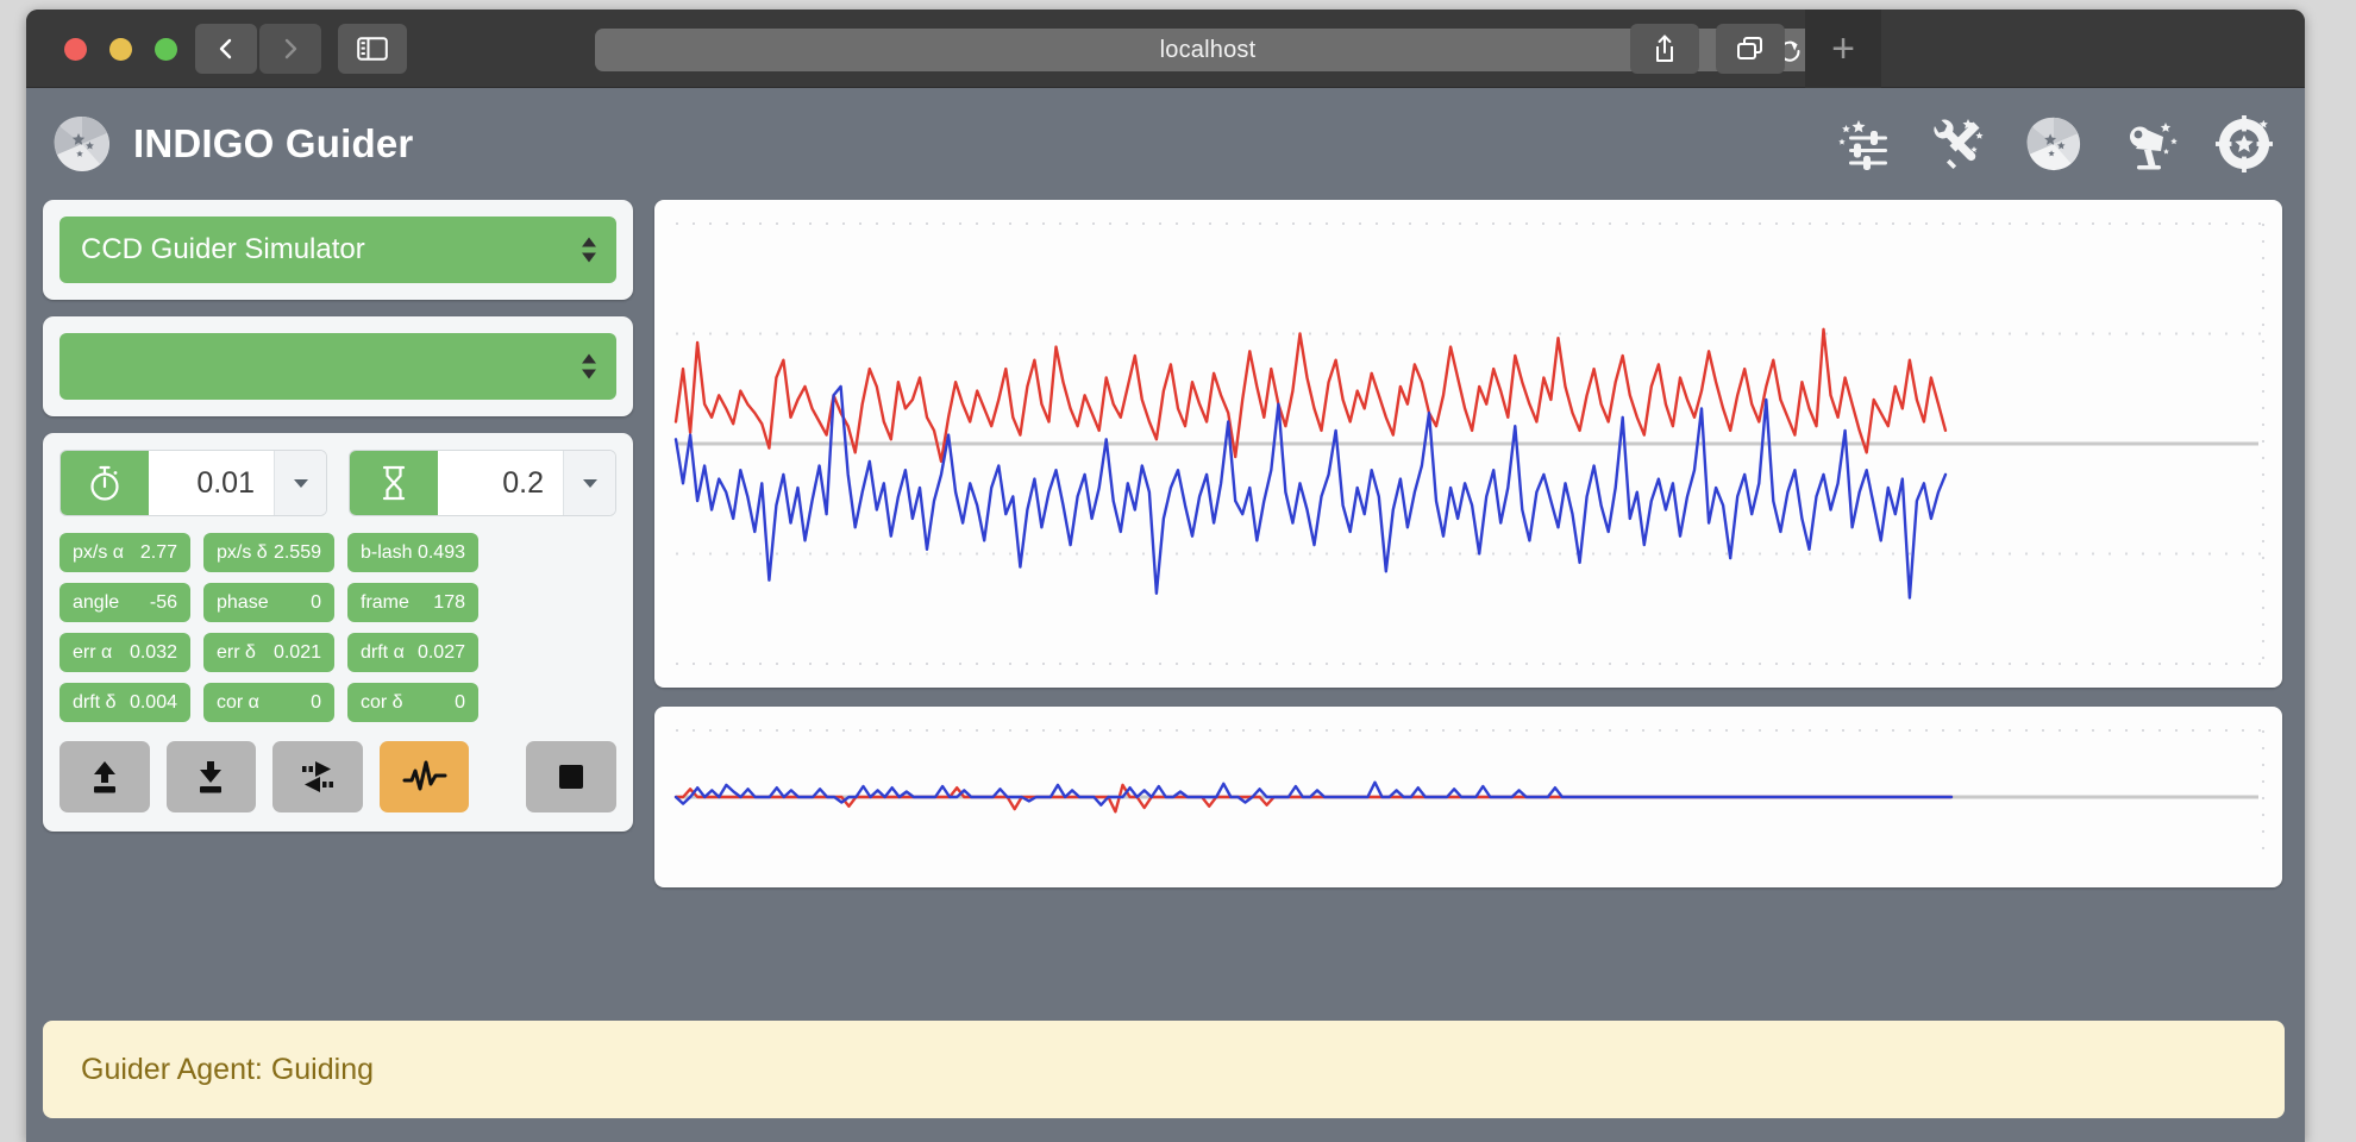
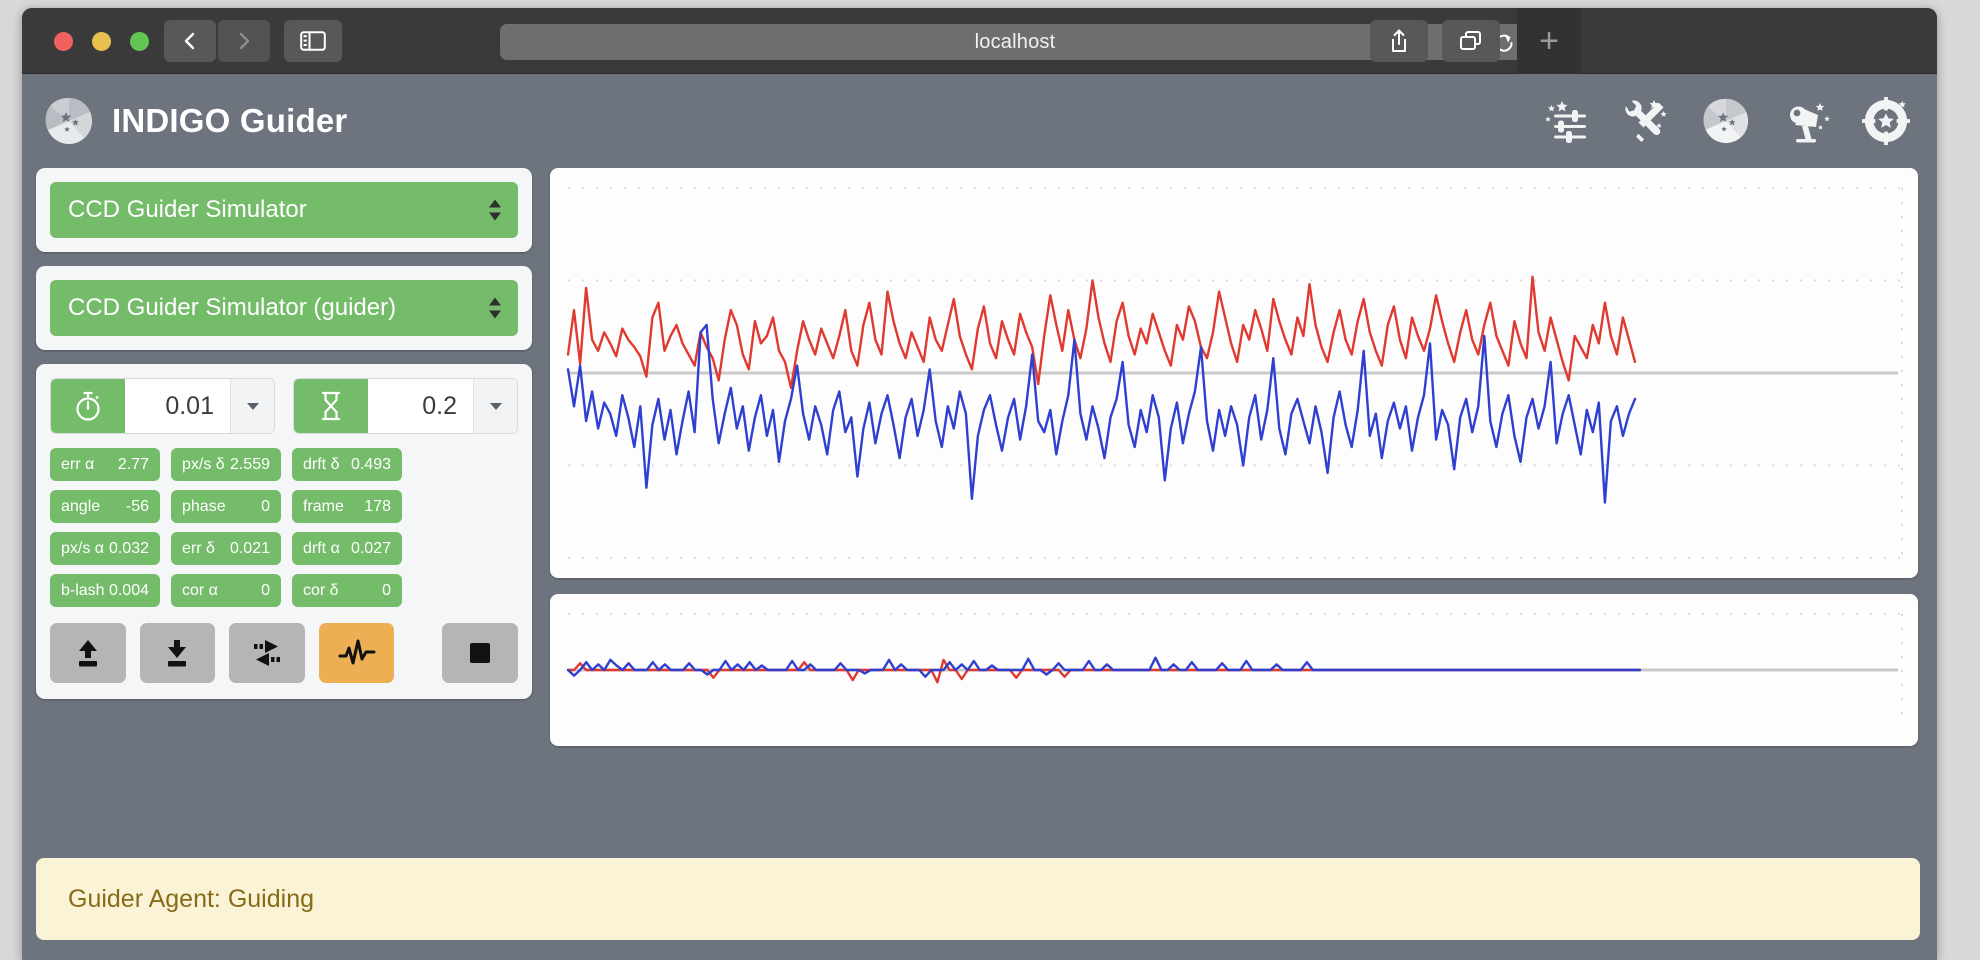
  localhost
  +
  INDIGO Guider
  CCD Guider Simulator
+ CCD Guider Simulator (guider)
  0.01
  0.2
- px/s α
+ err α
  2.77
  px/s δ
  2.559
- b-lash
+ drft δ
  0.493
  angle
  -56
  phase
  0
  frame
  178
- err α
+ px/s α
  0.032
  err δ
  0.021
  drft α
  0.027
- drft δ
+ b-lash
  0.004
  cor α
  0
  cor δ
  0
  Guider Agent: Guiding
